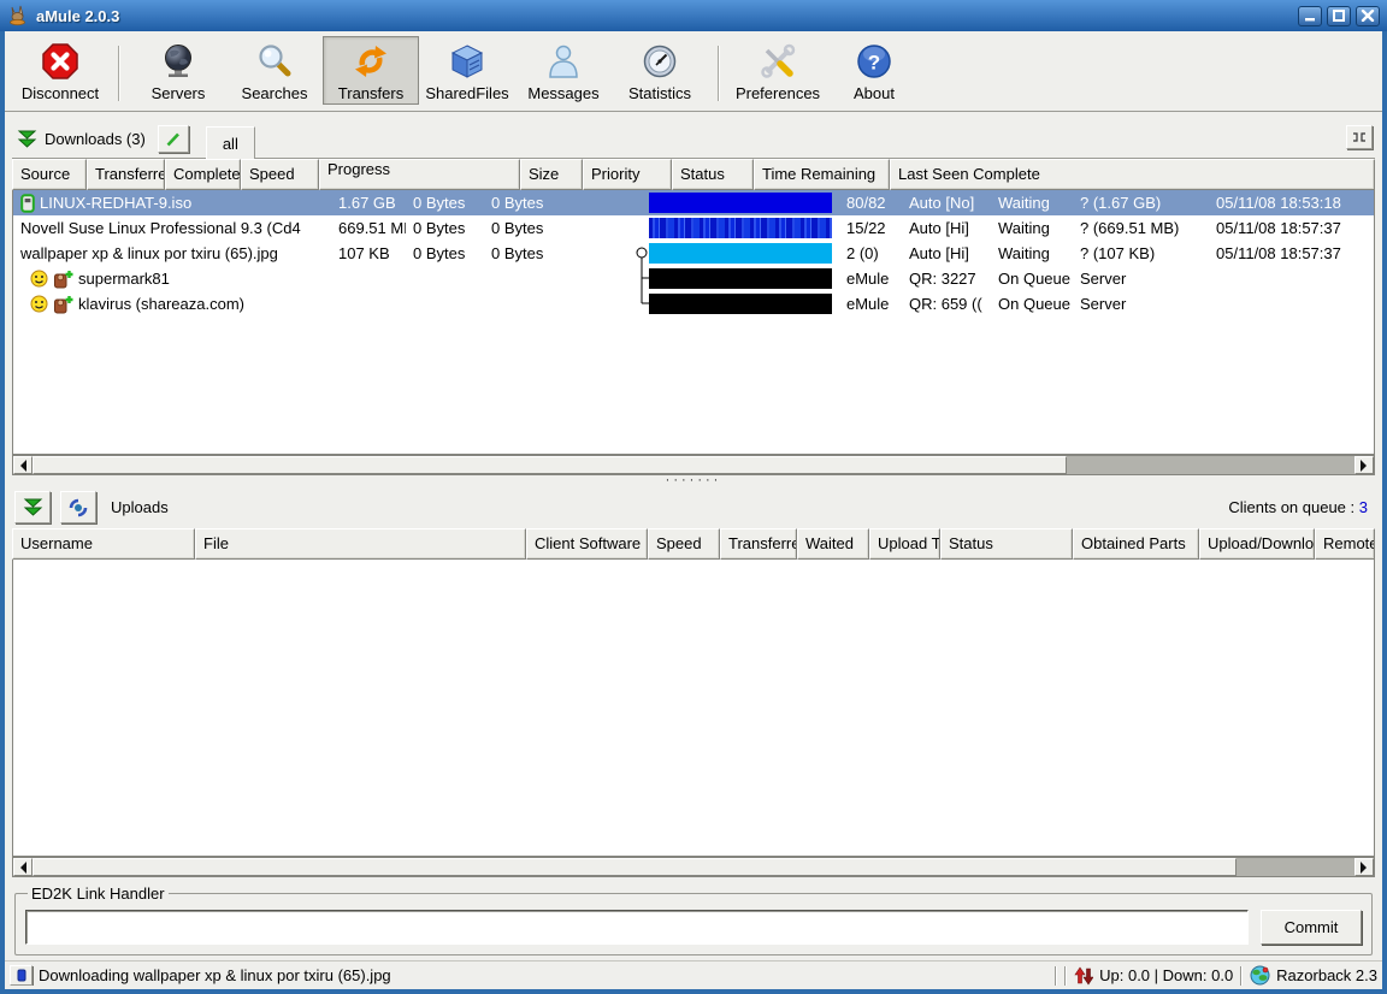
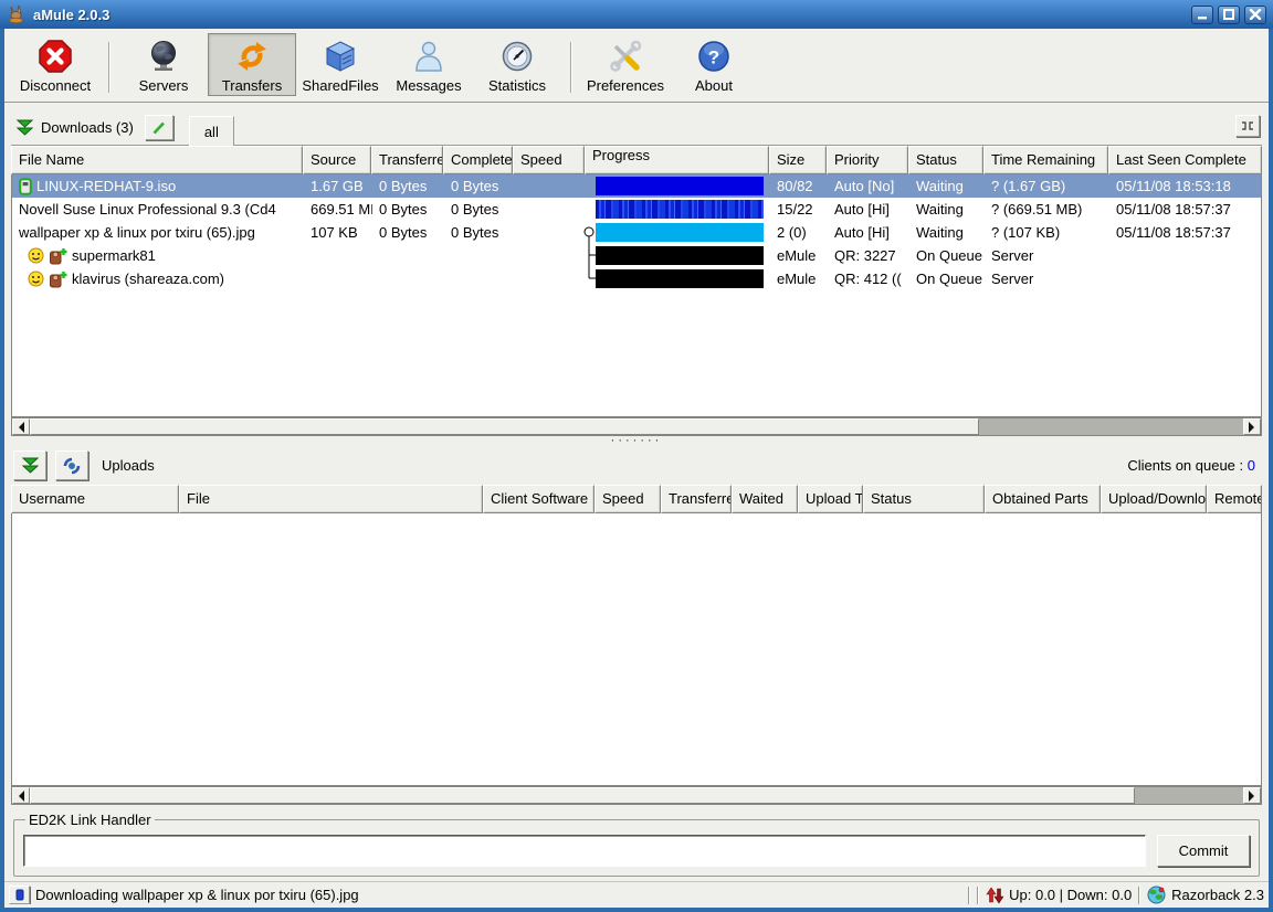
  aMule 2.0.3
  Disconnect
  Servers
- Searches
  Transfers
  SharedFiles
  Messages
  Statistics
  Preferences
  ?
  About
  Downloads (3)
  all
+ File Name
  Source
  Transferre
  Complete
  Speed
  Progress
  Size
  Priority
  Status
  Time Remaining
  Last Seen Complete
  LINUX-REDHAT-9.iso
  1.67 GB
  0 Bytes
  0 Bytes
  80/82
  Auto [No]
  Waiting
  ? (1.67 GB)
  05/11/08 18:53:18
  Novell Suse Linux Professional 9.3 (Cd4
  669.51 M
  0 Bytes
  0 Bytes
  15/22
  Auto [Hi]
  Waiting
  ? (669.51 MB)
  05/11/08 18:57:37
  wallpaper xp & linux por txiru (65).jpg
  107 KB
  0 Bytes
  0 Bytes
  2 (0)
  Auto [Hi]
  Waiting
  ? (107 KB)
  05/11/08 18:57:37
  supermark81
  eMule
  QR: 3227
  On Queue
  Server
  klavirus (shareaza.com)
  eMule
- QR: 659 ((
+ QR: 412 ((
  On Queue
  Server
  ·······
  Uploads
- Clients on queue : 3
+ Clients on queue : 0
  Username
  File
  Client Software
  Speed
  Transferre
  Waited
  Upload T
  Status
  Obtained Parts
  Upload/Downlo
  Remote
  ED2K Link Handler
  Commit
  Downloading wallpaper xp & linux por txiru (65).jpg
  Up: 0.0 | Down: 0.0
  Razorback 2.3
